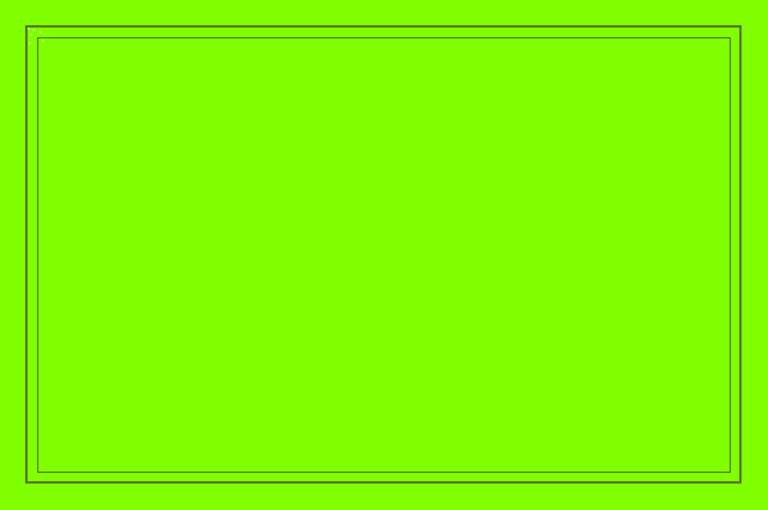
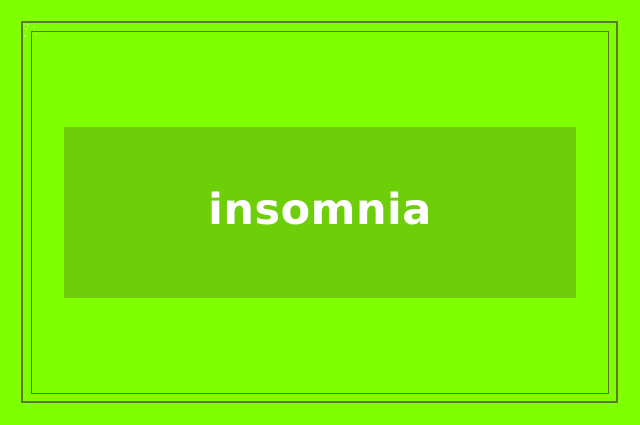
+ insomnia
